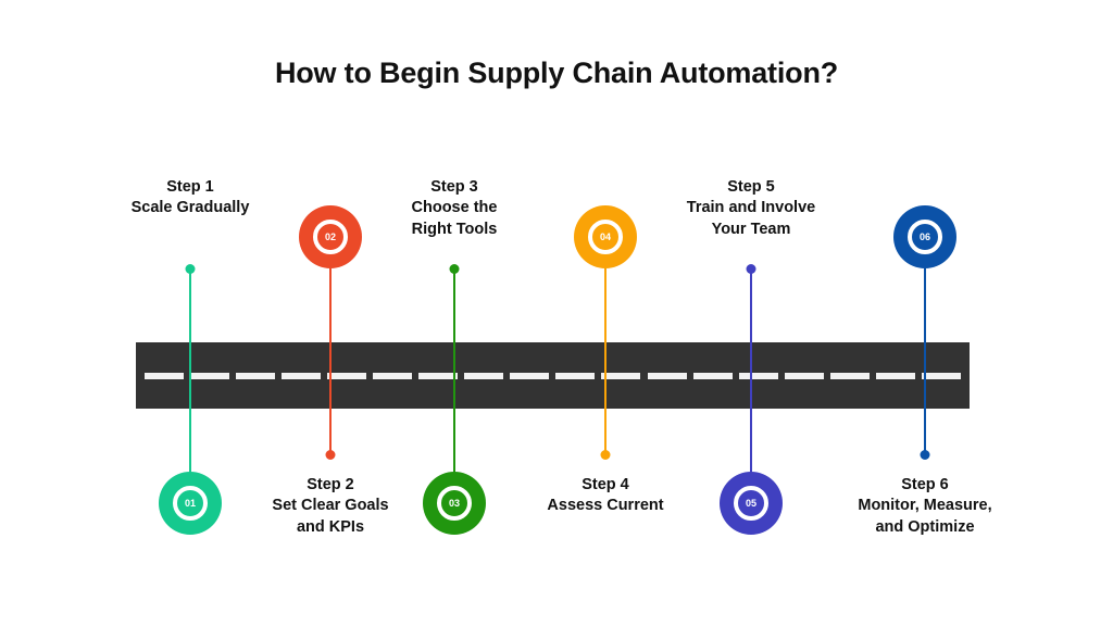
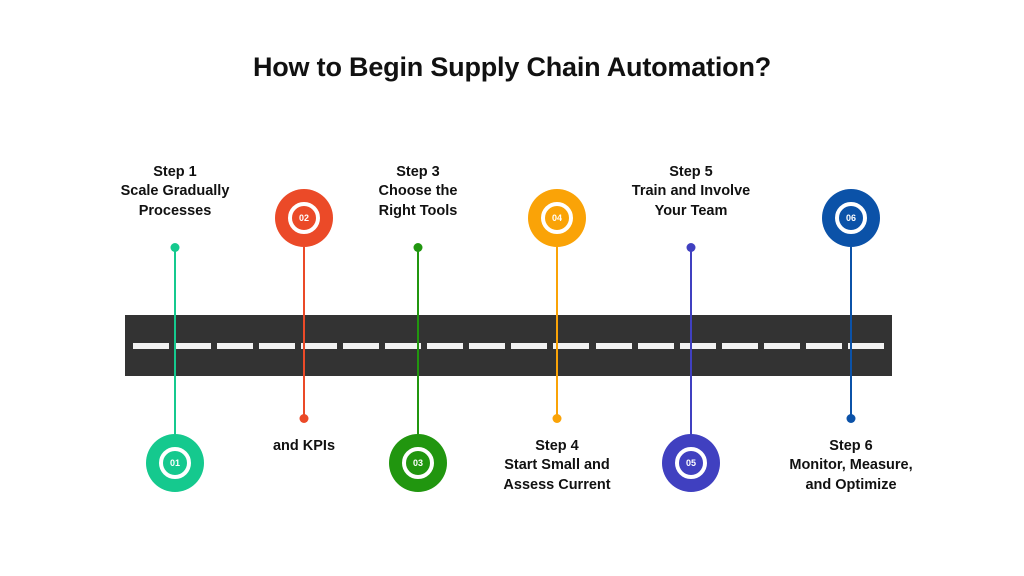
  How to Begin Supply Chain Automation?
  01
  Step 1
  Scale Gradually
+ Processes
  02
- Step 2
- Set Clear Goals
  and KPIs
  03
  Step 3
  Choose the
  Right Tools
  04
  Step 4
+ Start Small and
  Assess Current
  05
  Step 5
  Train and Involve
  Your Team
  06
  Step 6
  Monitor, Measure,
  and Optimize
